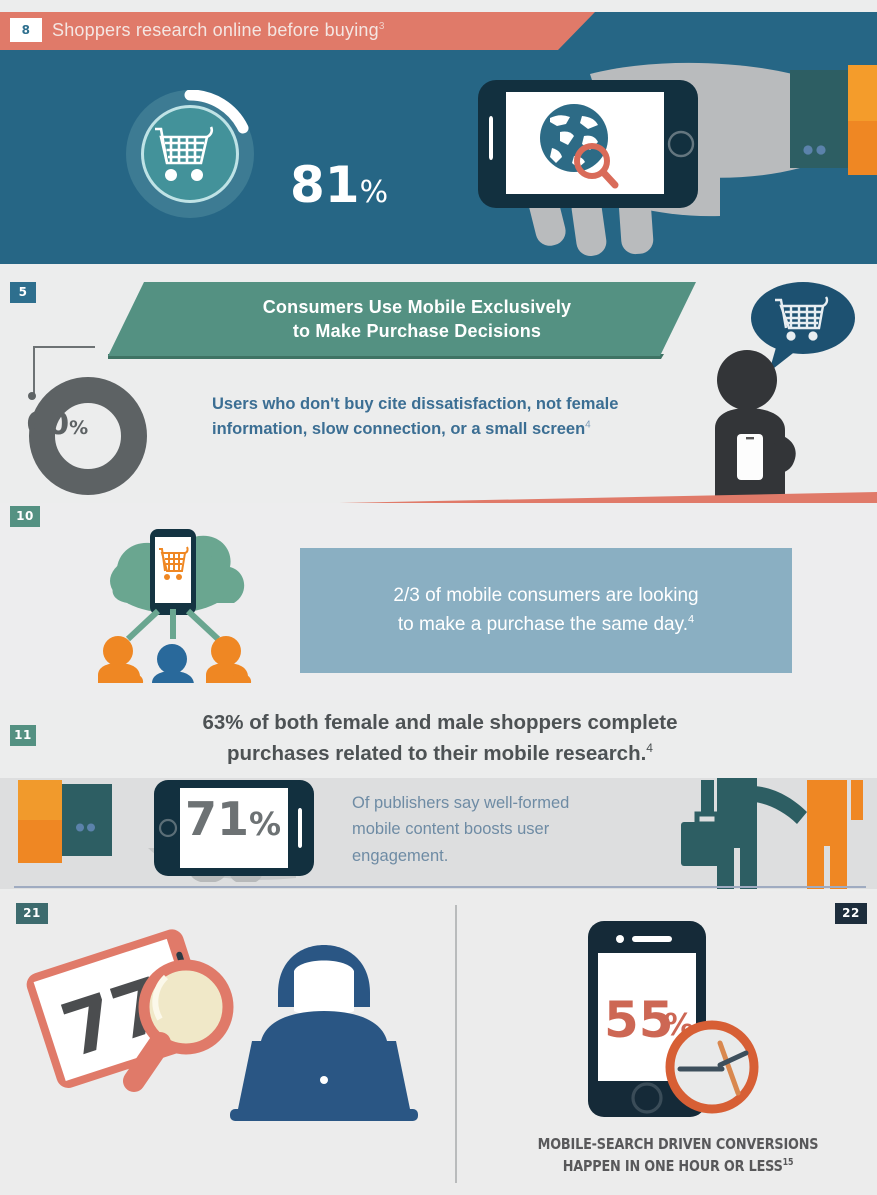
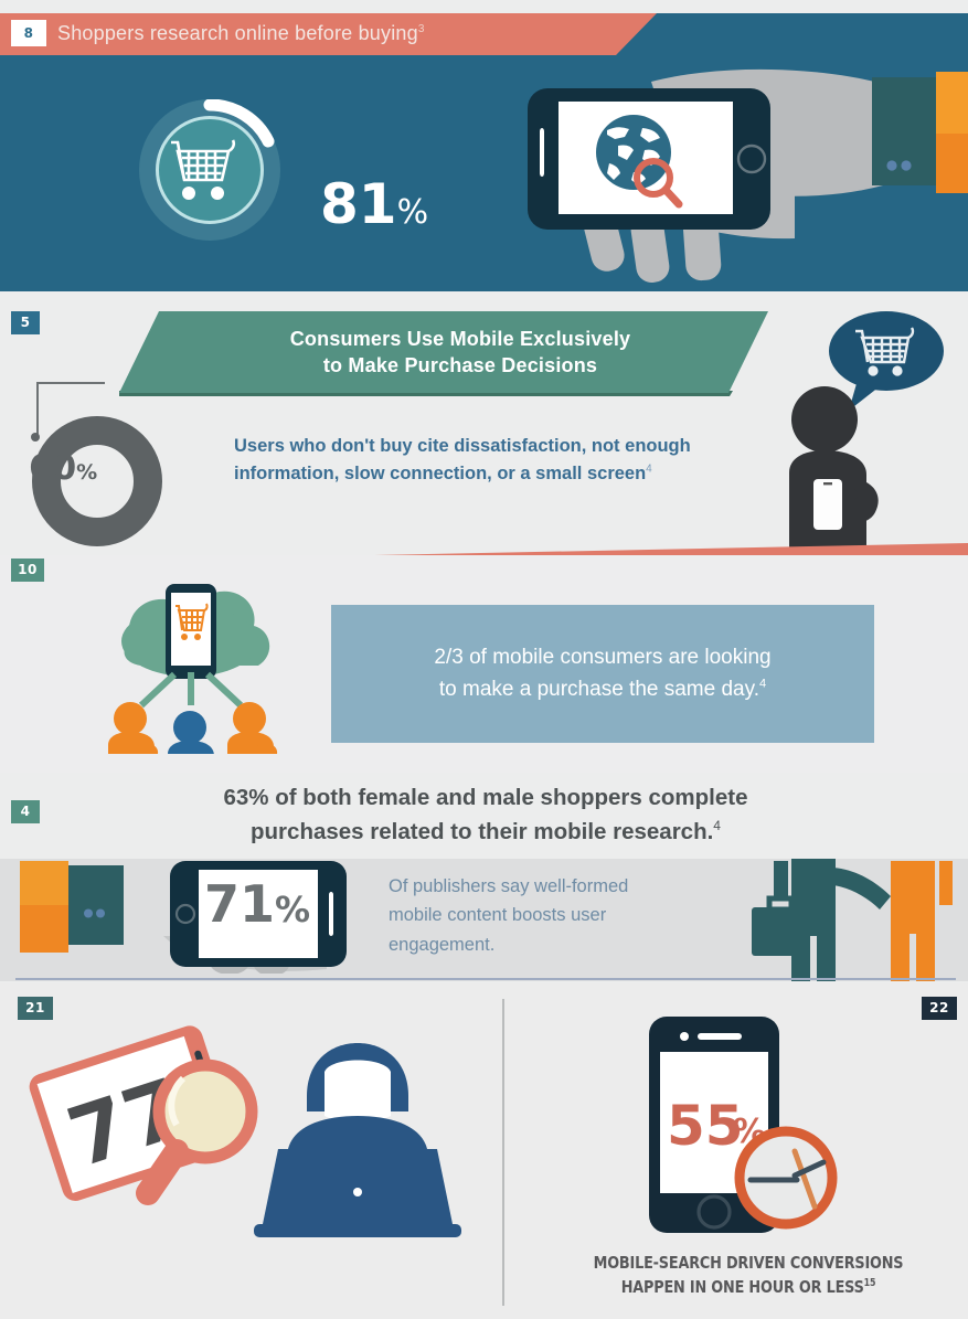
  8
  Shoppers research online before buying3
  81%
  Consumers Use Mobile Exclusively
  to Make Purchase Decisions
  60%
- Users who don't buy cite dissatisfaction, not female
+ Users who don't buy cite dissatisfaction, not enough
  information, slow connection, or a small screen4
  2/3 of mobile consumers are looking
  to make a purchase the same day.4
  10
  5
  63% of both female and male shoppers complete
  purchases related to their mobile research.4
- 11
+ 4
  71%
  Of publishers say well-formed
  mobile content boosts user
  engagement.
  55
  %
  21
  22
  MOBILE-SEARCH DRIVEN CONVERSIONS
  HAPPEN IN ONE HOUR OR LESS15
